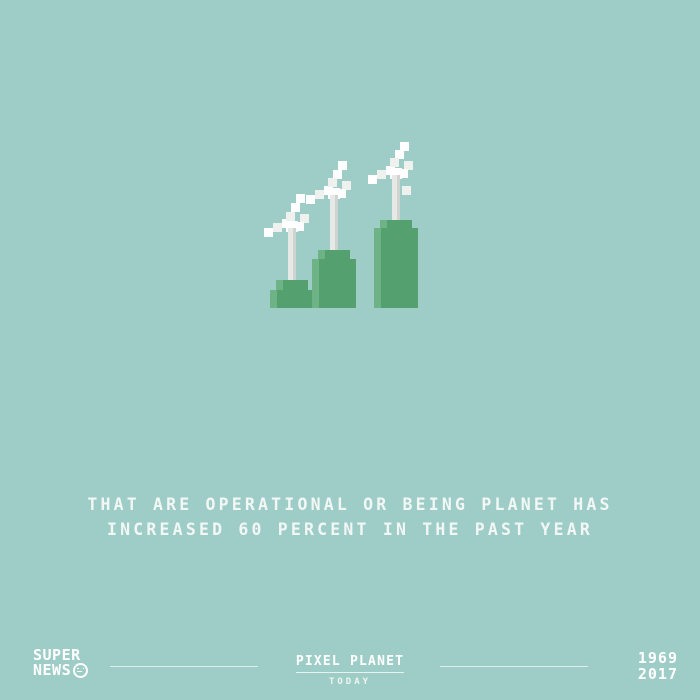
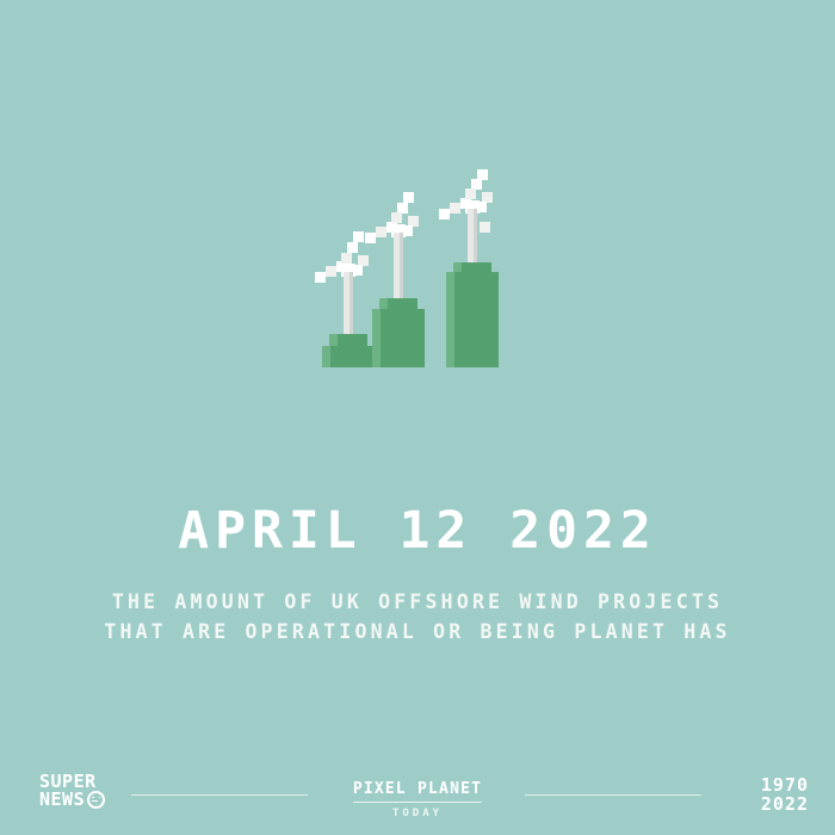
+ APRIL 12 2022
+ THE AMOUNT OF UK OFFSHORE WIND PROJECTS
  THAT ARE OPERATIONAL OR BEING PLANET HAS
- INCREASED 60 PERCENT IN THE PAST YEAR
  SUPER
  NEWS
  PIXEL PLANET
  TODAY
- 1969
+ 1970
- 2017
+ 2022
